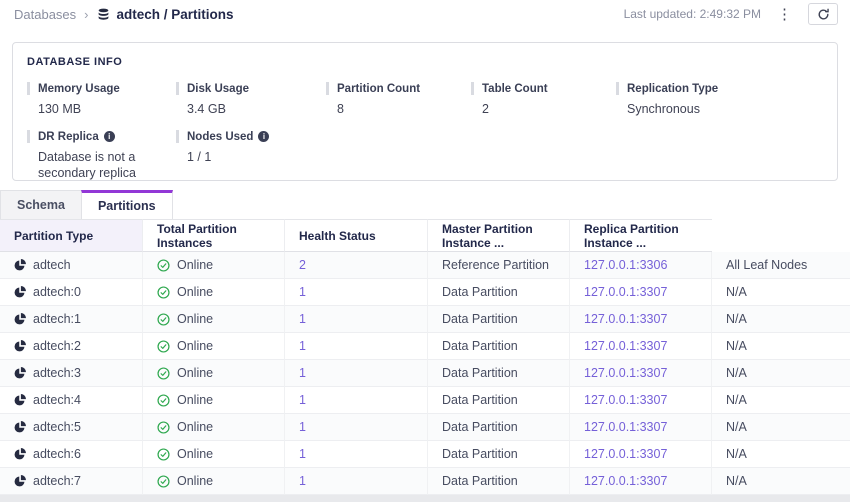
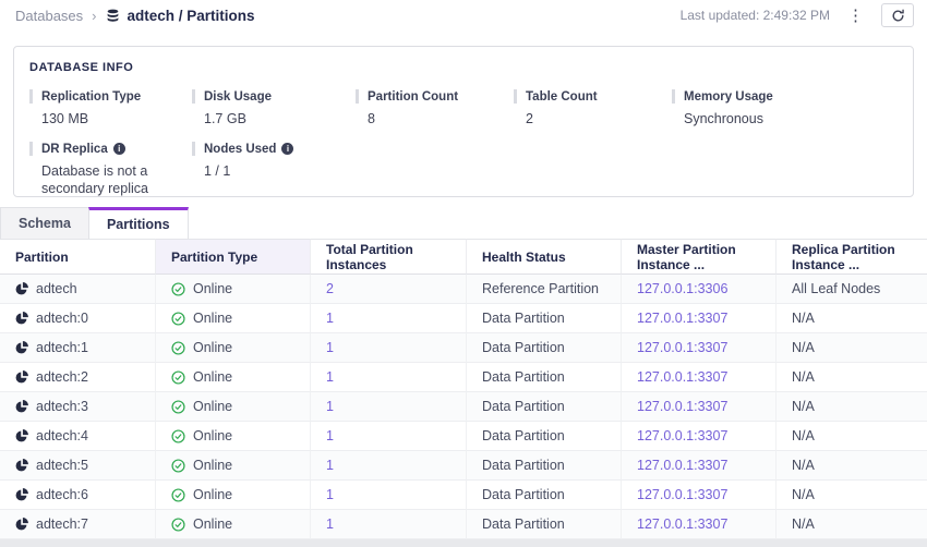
  Databases
  ›
  adtech / Partitions
  Last updated: 2:49:32 PM
  ⋮
  DATABASE INFO
- Memory Usage
+ Replication Type
  130 MB
  Disk Usage
- 3.4 GB
+ 1.7 GB
  Partition Count
  8
  Table Count
  2
- Replication Type
+ Memory Usage
  Synchronous
  DR Replica
  i
  Database is not a secondary replica
  Nodes Used
  i
  1 / 1
  Schema
  Partitions
+ Partition
  Partition Type
  Total Partition Instances
  Health Status
  Master Partition Instance ...
  Replica Partition Instance ...
  adtech
  Online
  2
  Reference Partition
  127.0.0.1:3306
  All Leaf Nodes
  adtech:0
  Online
  1
  Data Partition
  127.0.0.1:3307
  N/A
  adtech:1
  Online
  1
  Data Partition
  127.0.0.1:3307
  N/A
  adtech:2
  Online
  1
  Data Partition
  127.0.0.1:3307
  N/A
  adtech:3
  Online
  1
  Data Partition
  127.0.0.1:3307
  N/A
  adtech:4
  Online
  1
  Data Partition
  127.0.0.1:3307
  N/A
  adtech:5
  Online
  1
  Data Partition
  127.0.0.1:3307
  N/A
  adtech:6
  Online
  1
  Data Partition
  127.0.0.1:3307
  N/A
  adtech:7
  Online
  1
  Data Partition
  127.0.0.1:3307
  N/A
